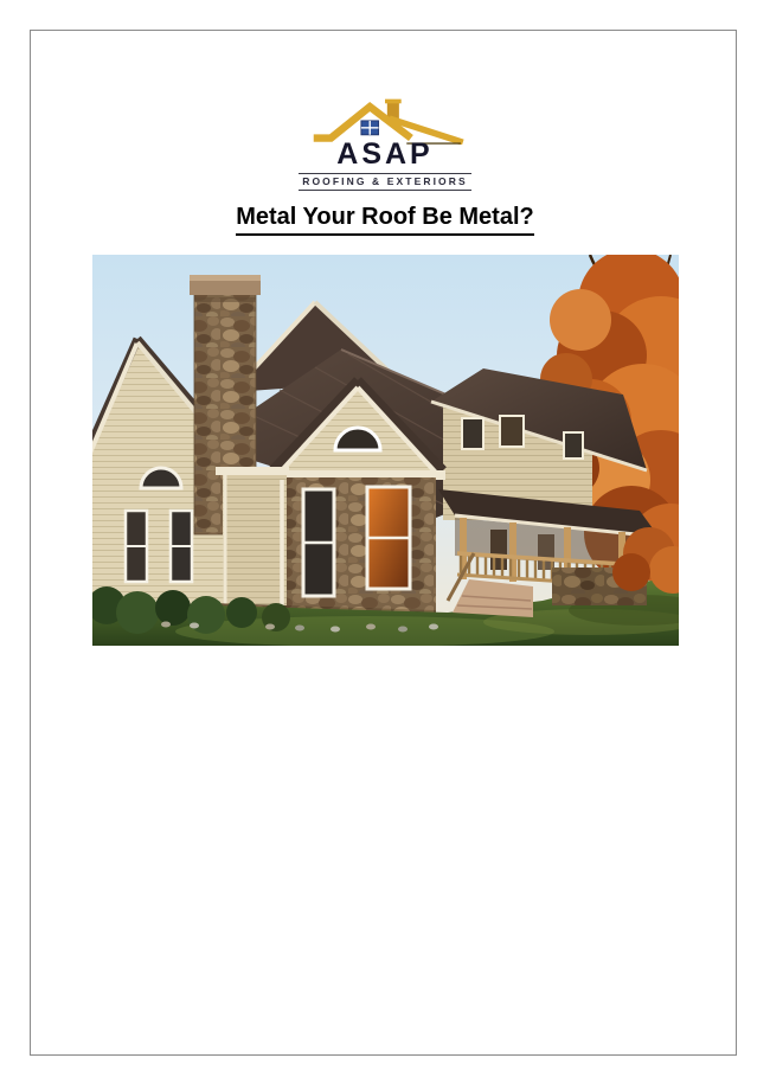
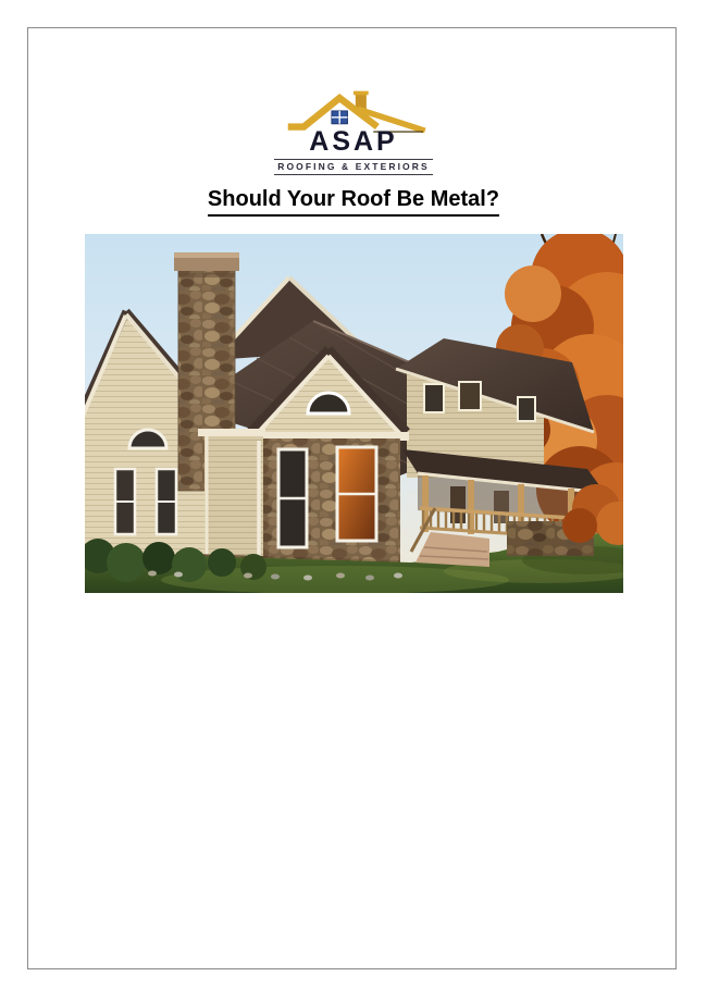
  ASAP
  ROOFING & EXTERIORS
- Metal Your Roof Be Metal?
+ Should Your Roof Be Metal?
